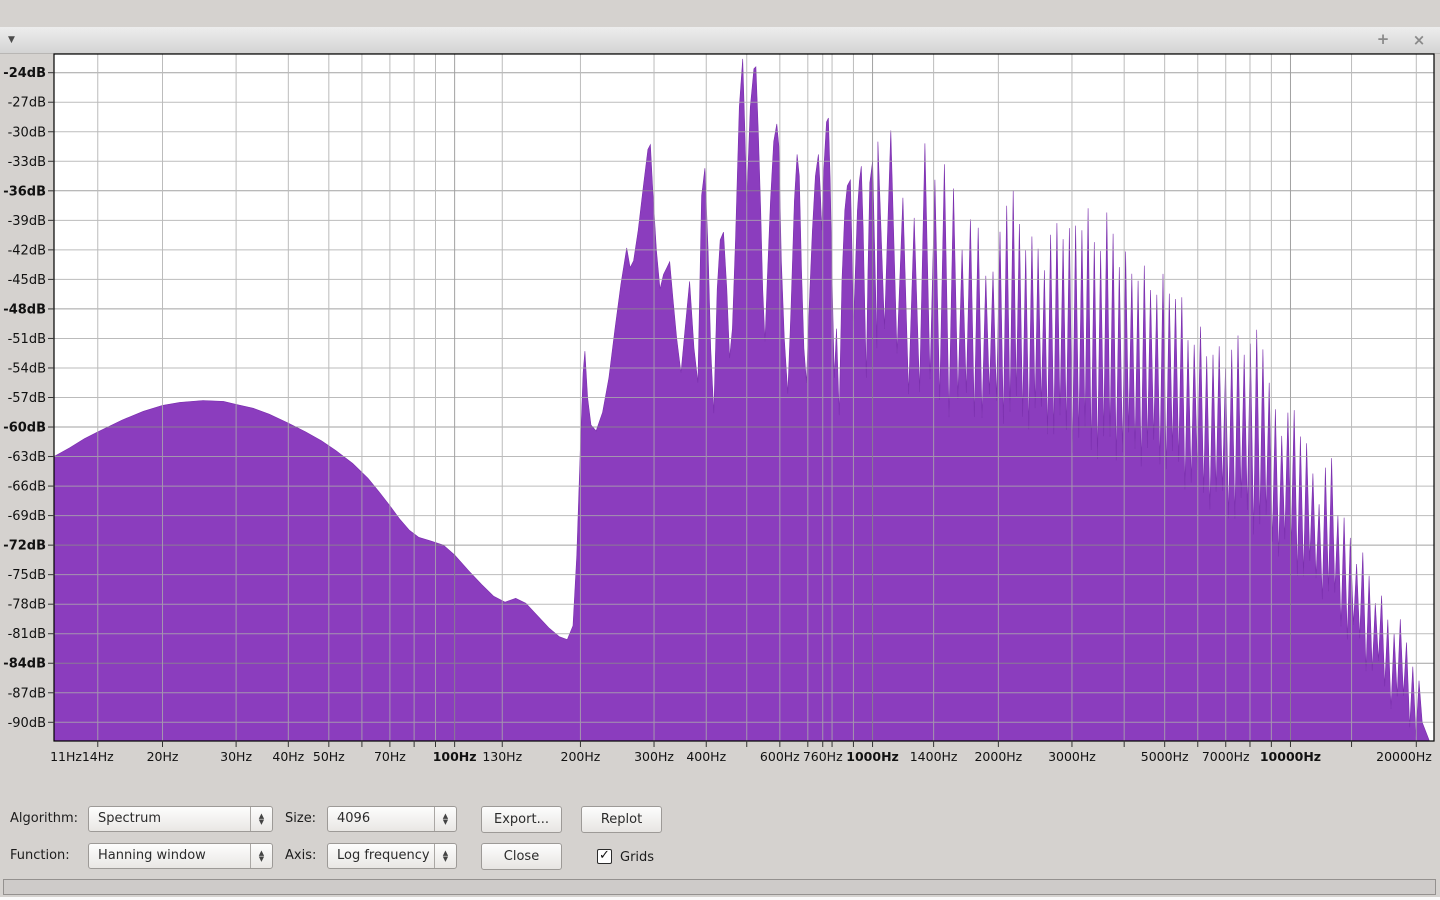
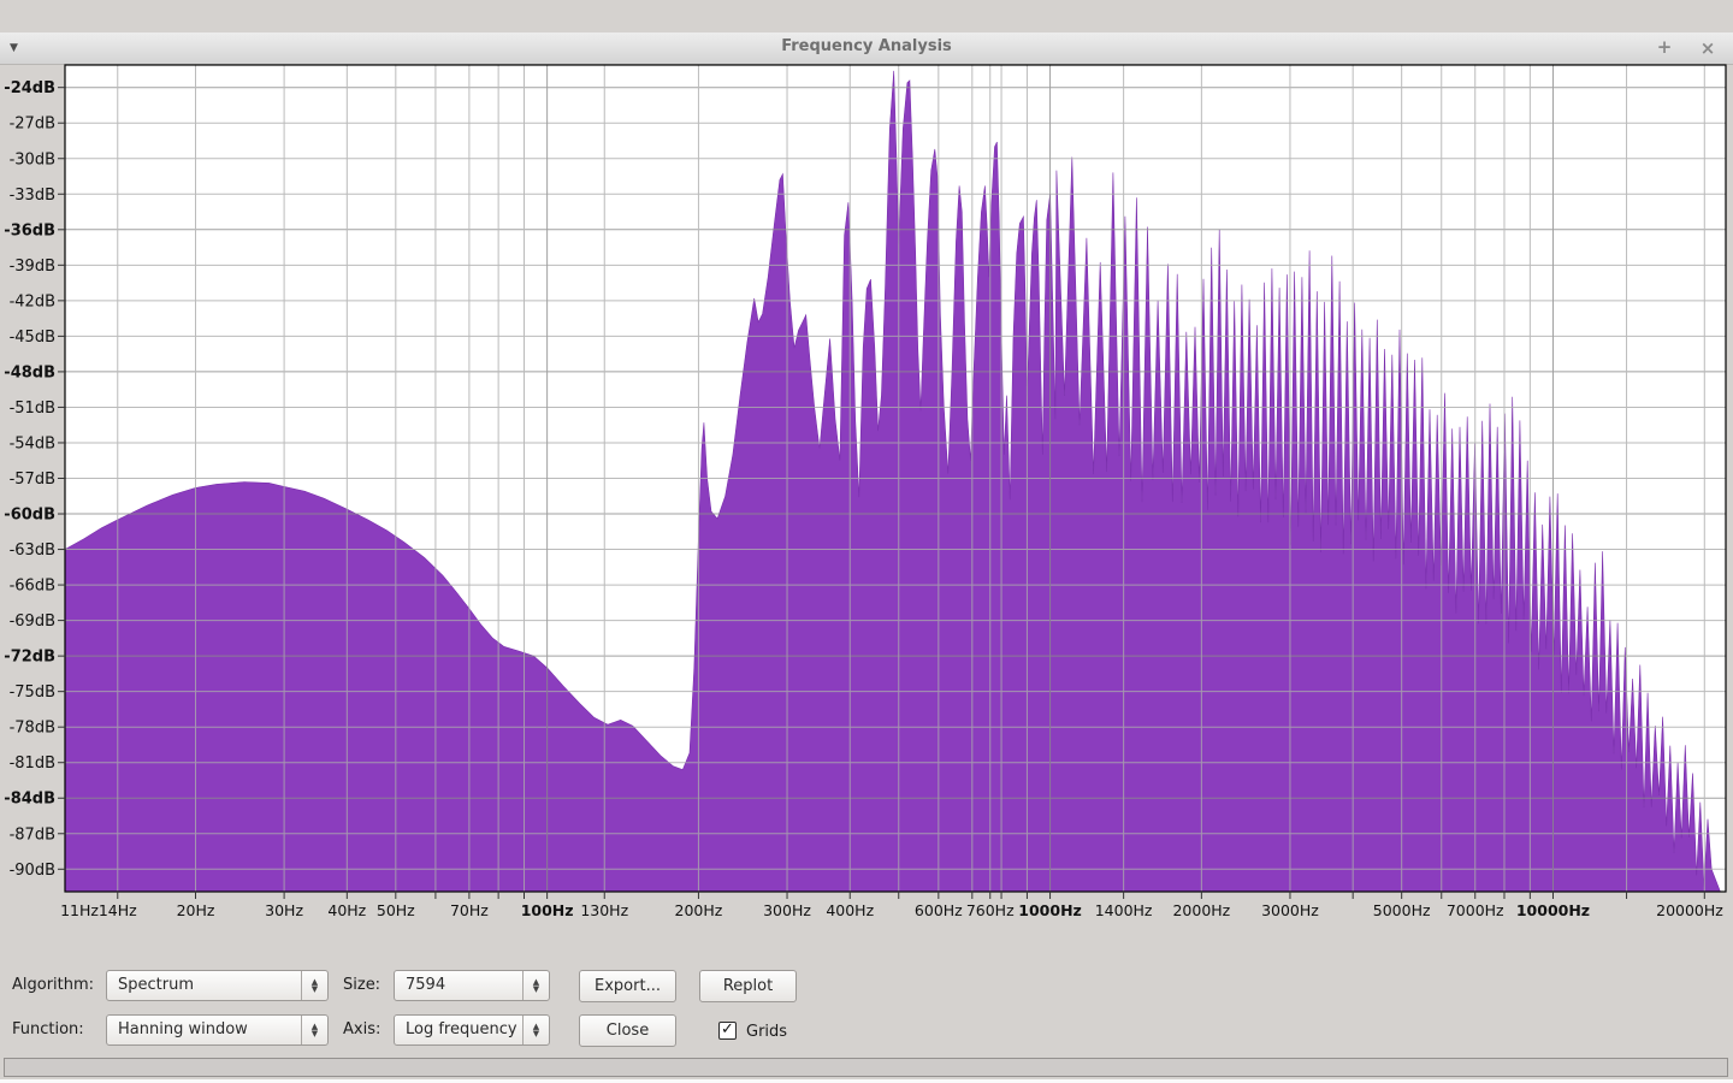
  ▼
+ Frequency Analysis
  +
  ×
  -24dB
  -27dB
  -30dB
  -33dB
  -36dB
  -39dB
  -42dB
  -45dB
  -48dB
  -51dB
  -54dB
  -57dB
  -60dB
  -63dB
  -66dB
  -69dB
  -72dB
  -75dB
  -78dB
  -81dB
  -84dB
  -87dB
  -90dB
  11Hz
  14Hz
  20Hz
  30Hz
  40Hz
  50Hz
  70Hz
  100Hz
  130Hz
  200Hz
  300Hz
  400Hz
  600Hz
  760Hz
  1000Hz
  1400Hz
  2000Hz
  3000Hz
  5000Hz
  7000Hz
  10000Hz
  20000Hz
  Algorithm:
  Spectrum
  ▲
  ▼
  Size:
- 4096
+ 7594
  ▲
  ▼
  Export...
  Replot
  Function:
  Hanning window
  ▲
  ▼
  Axis:
  Log frequency
  ▲
  ▼
  Close
  ✓
  Grids
